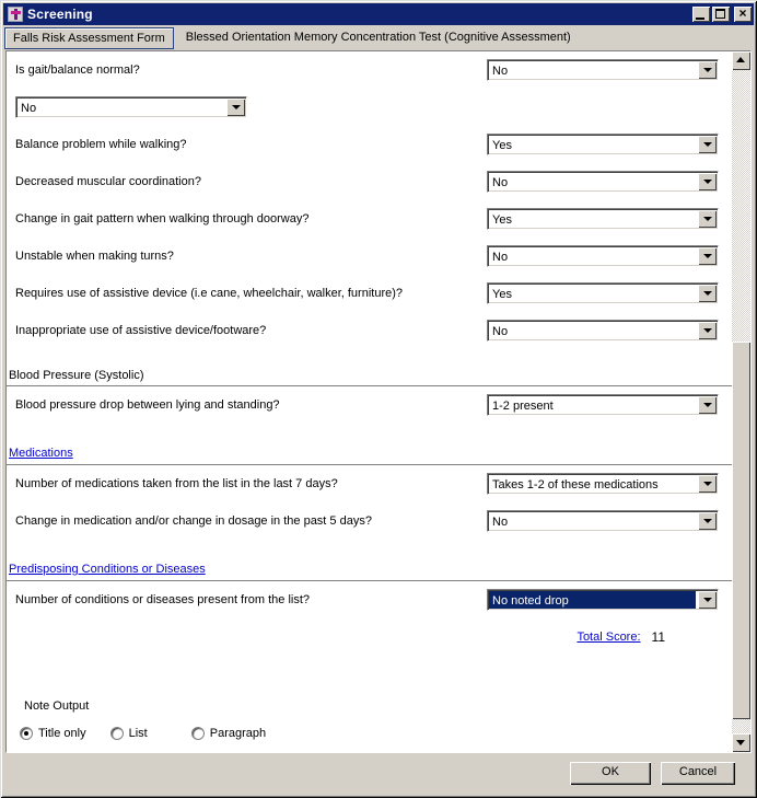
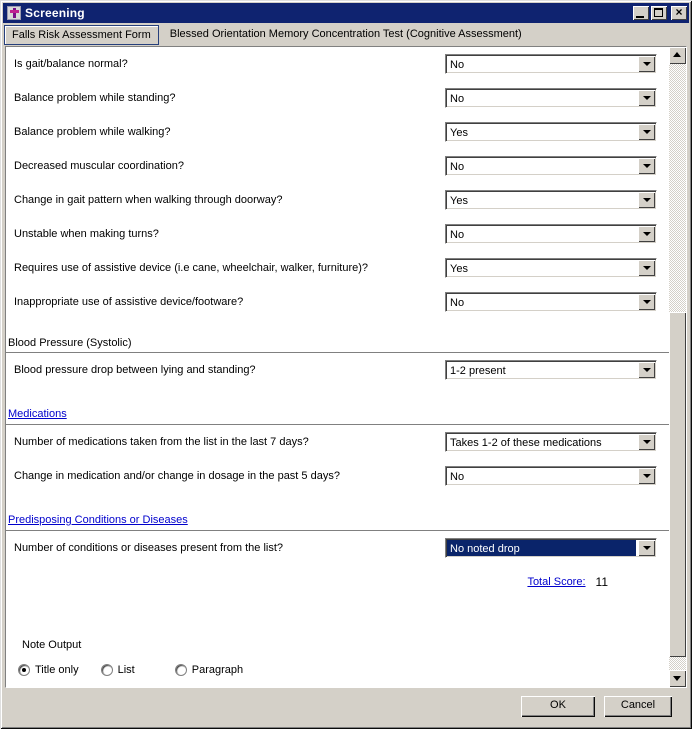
  Screening
  ×
  Falls Risk Assessment Form
  Blessed Orientation Memory Concentration Test (Cognitive Assessment)
  Is gait/balance normal?
  No
+ Balance problem while standing?
  No
  Balance problem while walking?
  Yes
  Decreased muscular coordination?
  No
  Change in gait pattern when walking through doorway?
  Yes
  Unstable when making turns?
  No
  Requires use of assistive device (i.e cane, wheelchair, walker, furniture)?
  Yes
  Inappropriate use of assistive device/footware?
  No
  Blood Pressure (Systolic)
  Blood pressure drop between lying and standing?
  1-2 present
  Medications
  Number of medications taken from the list in the last 7 days?
  Takes 1-2 of these medications
  Change in medication and/or change in dosage in the past 5 days?
  No
  Predisposing Conditions or Diseases
  Number of conditions or diseases present from the list?
  No noted drop
  Total Score:
  11
  Note Output
  Title only
  List
  Paragraph
  OK
  Cancel
